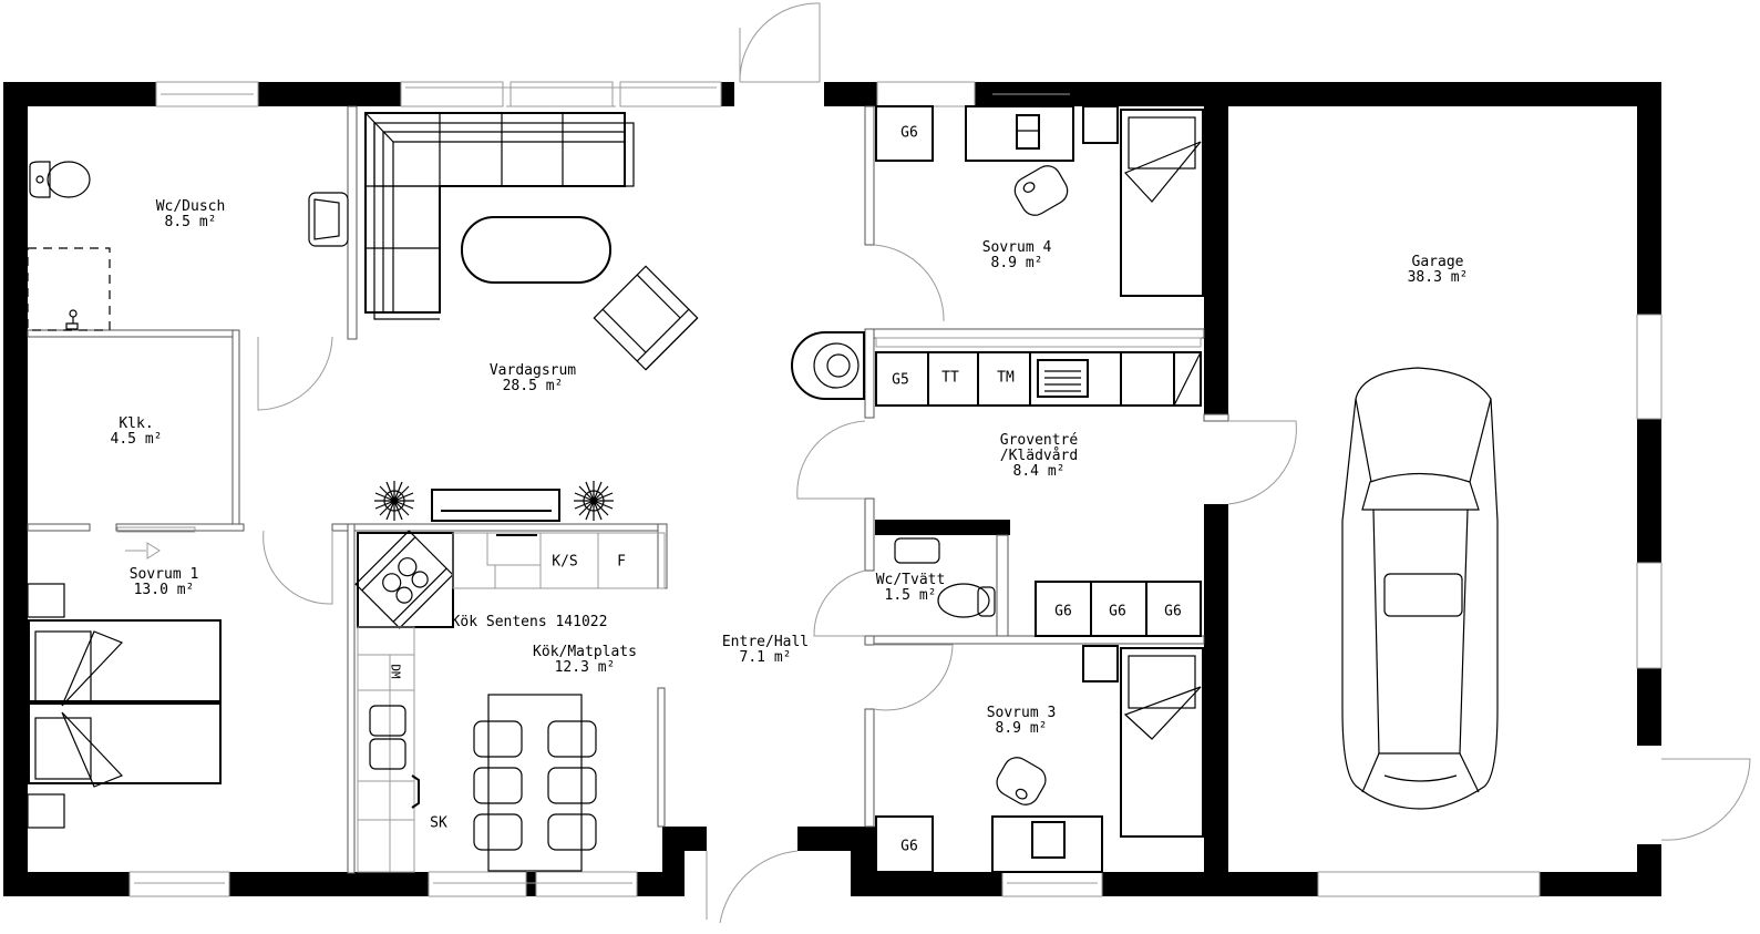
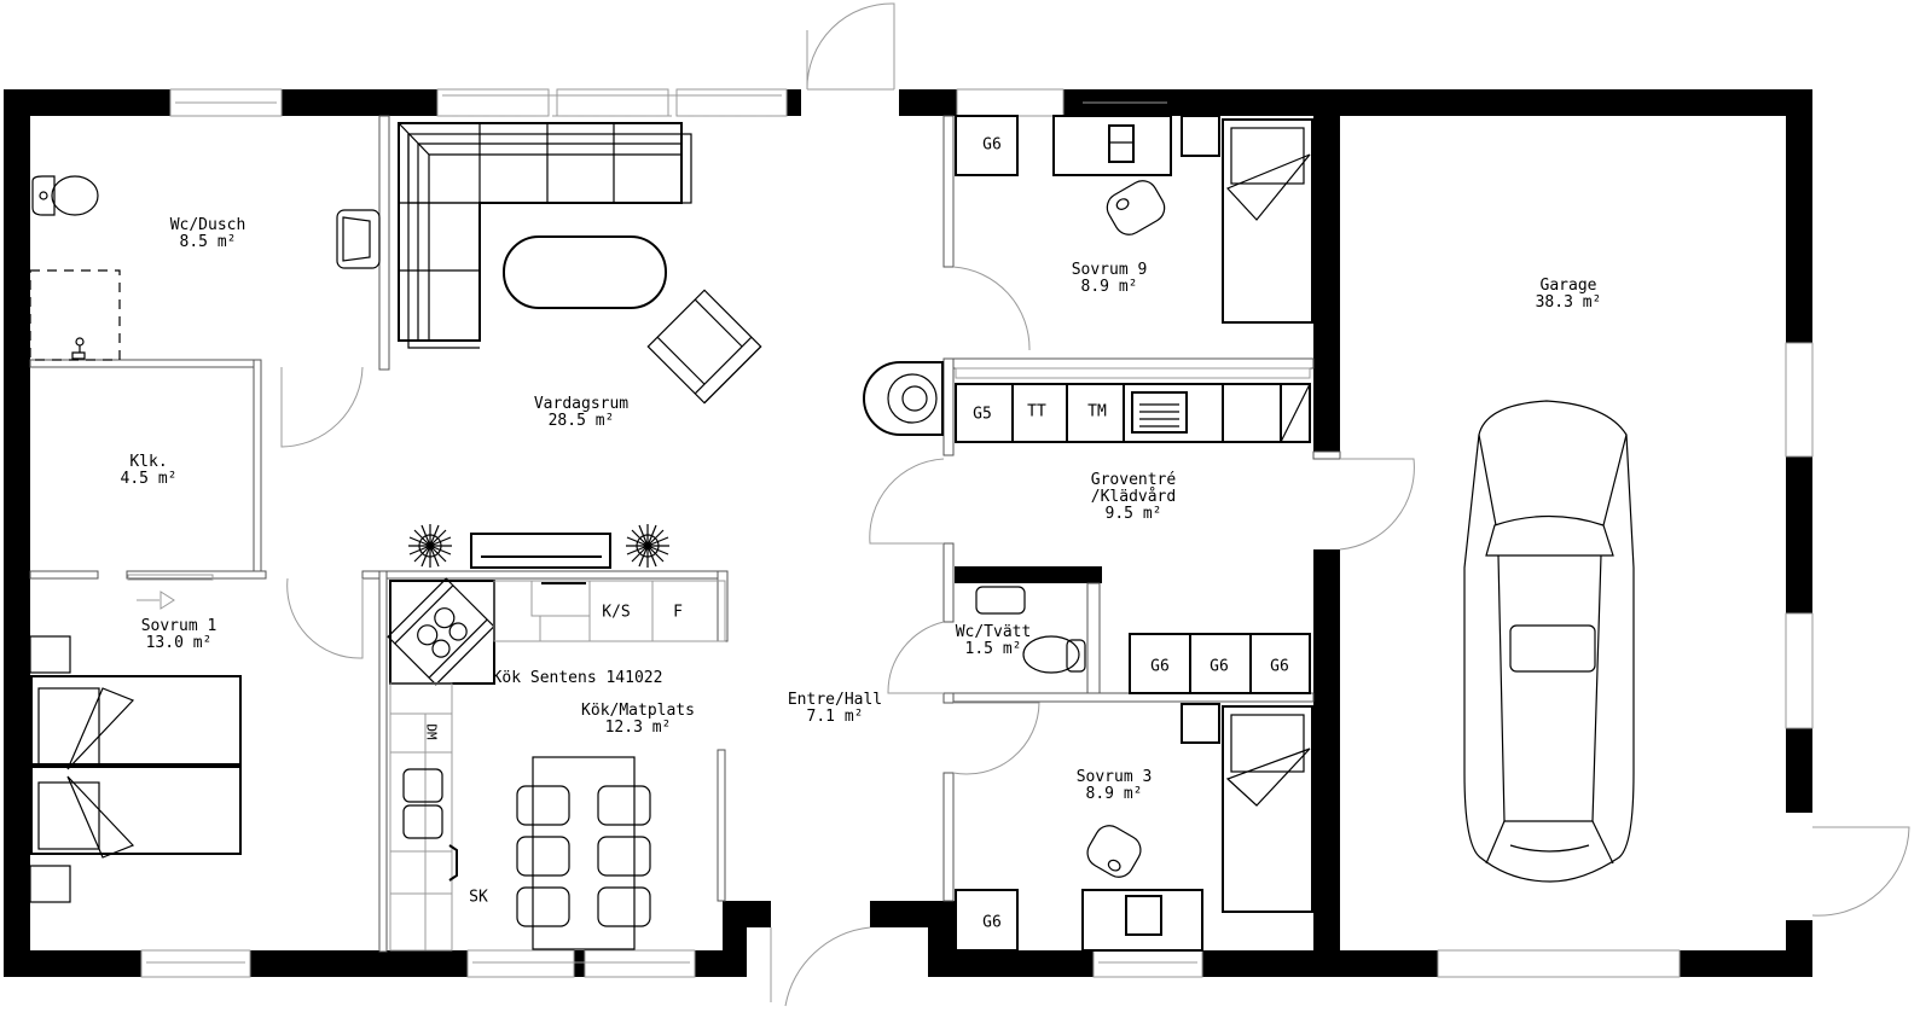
  Wc/Dusch
  8.5 m²
  Vardagsrum
  28.5 m²
- Sovrum 4
+ Sovrum 9
  8.9 m²
  Garage
  38.3 m²
  Klk.
  4.5 m²
  Groventré
  /Klädvård
- 8.4 m²
+ 9.5 m²
  Sovrum 1
  13.0 m²
  Wc/Tvätt
  1.5 m²
  Kök Sentens 141022
  Kök/Matplats
  12.3 m²
  Entre/Hall
  7.1 m²
  Sovrum 3
  8.9 m²
  G6
  G5
  TT
  TM
  G6
  G6
  G6
  G6
  K/S
  F
  SK
